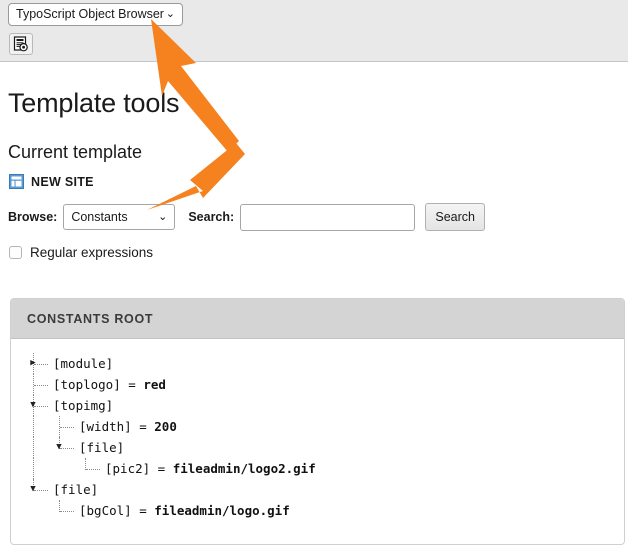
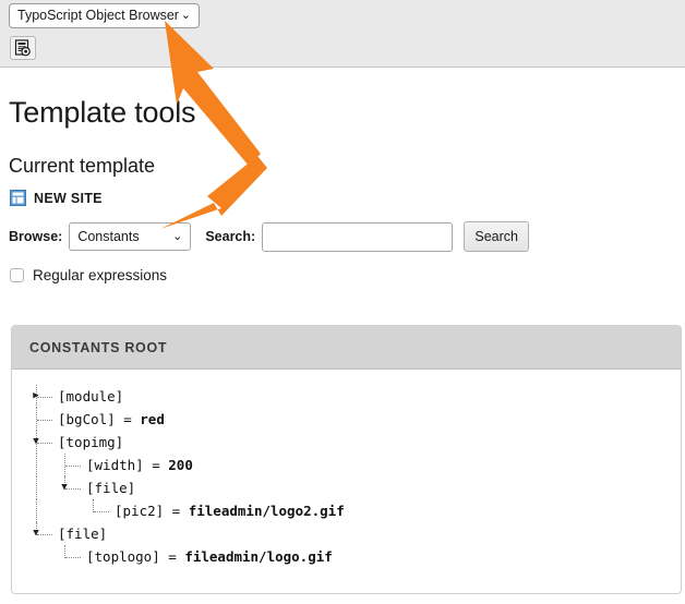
  TypoScript Object Browser
  ⌄
  Template tools
  Current template
  NEW SITE
  Browse:
  Constants
  ⌄
  Search:
  Search
  Regular expressions
  CONSTANTS ROOT
  ▶
  [module]
- [toplogo] = red
+ [bgCol] = red
  ▼
  [topimg]
  [width] = 200
  ▼
  [file]
  [pic2] = fileadmin/logo2.gif
  ▼
  [file]
- [bgCol] = fileadmin/logo.gif
+ [toplogo] = fileadmin/logo.gif
